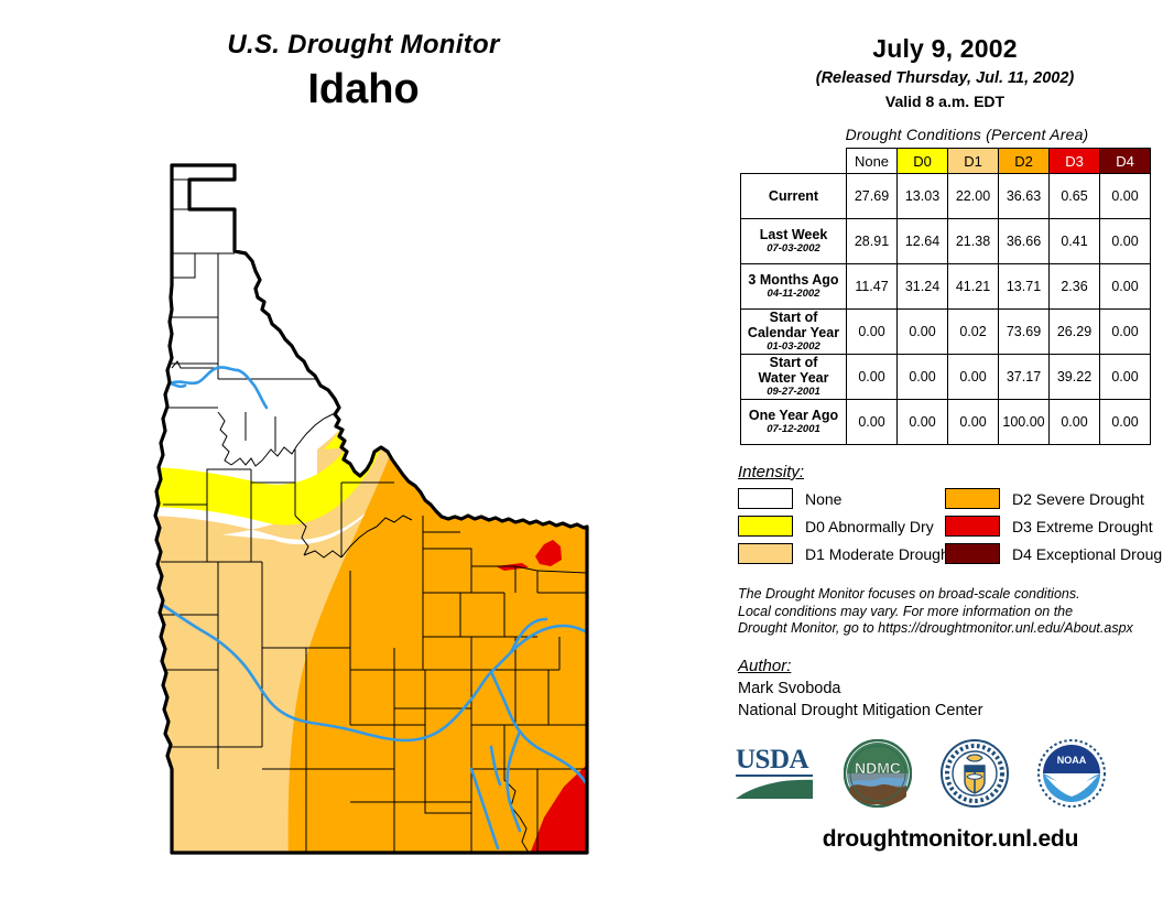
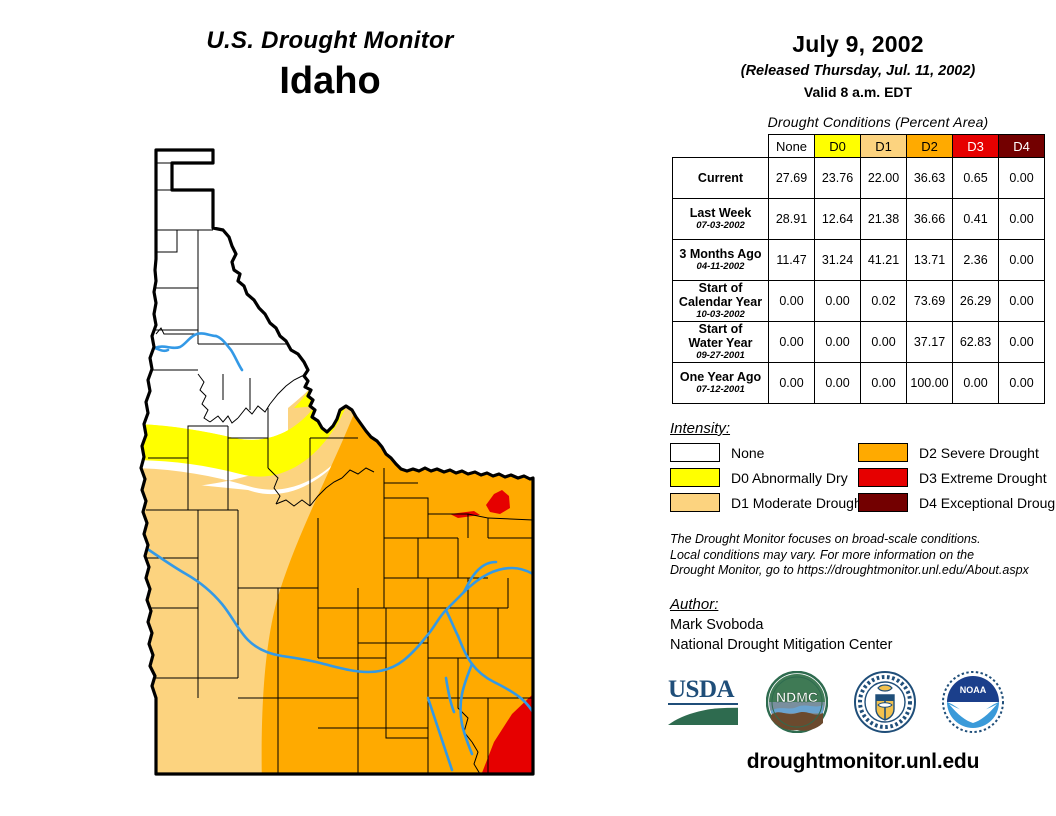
  U.S. Drought Monitor
  Idaho
  July 9, 2002
  (Released Thursday, Jul. 11, 2002)
  Valid 8 a.m. EDT
  Drought Conditions (Percent Area)
  	None	D0	D1	D2	D3	D4
- Current	27.69	13.03	22.00	36.63	0.65	0.00
+ Current	27.69	23.76	22.00	36.63	0.65	0.00
  Last Week07-03-2002	28.91	12.64	21.38	36.66	0.41	0.00
  3 Months Ago04-11-2002	11.47	31.24	41.21	13.71	2.36	0.00
- Start ofCalendar Year01-03-2002	0.00	0.00	0.02	73.69	26.29	0.00
+ Start ofCalendar Year10-03-2002	0.00	0.00	0.02	73.69	26.29	0.00
- Start ofWater Year09-27-2001	0.00	0.00	0.00	37.17	39.22	0.00
+ Start ofWater Year09-27-2001	0.00	0.00	0.00	37.17	62.83	0.00
  One Year Ago07-12-2001	0.00	0.00	0.00	100.00	0.00	0.00
  Intensity:
  None
  D2 Severe Drought
  D0 Abnormally Dry
  D3 Extreme Drought
  D1 Moderate Droug
  D4 Exceptional Droug
  The Drought Monitor focuses on broad-scale conditions.
  Local conditions may vary. For more information on the
  Drought Monitor, go to https://droughtmonitor.unl.edu/About.aspx
  Author:
  Mark Svoboda
  National Drought Mitigation Center
  USDA
  NDMC
  NOAA
  droughtmonitor.unl.edu
